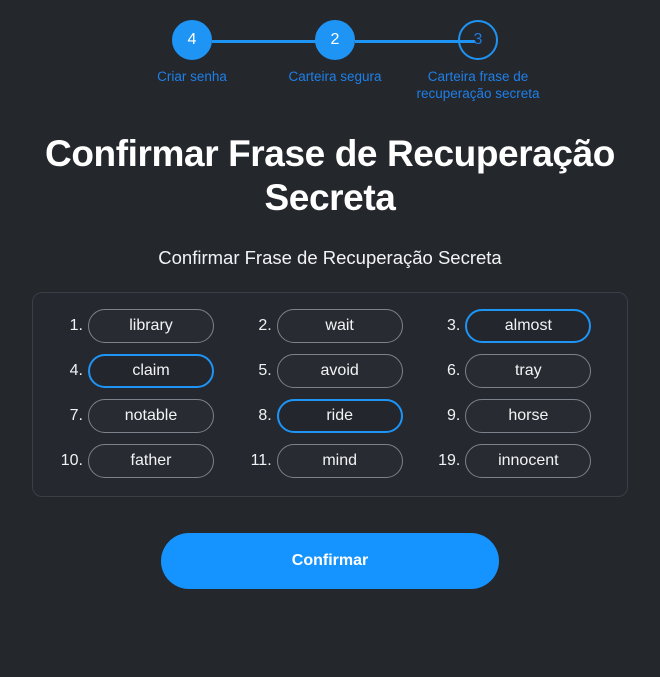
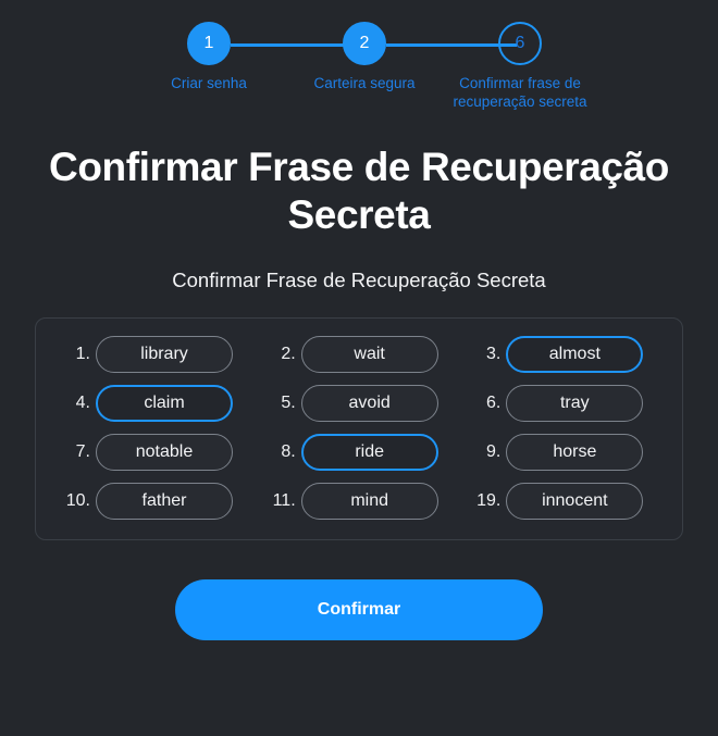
- 4
+ 1
  2
- 3
+ 6
  Criar senha
  Carteira segura
- Carteira frase de recuperação secreta
+ Confirmar frase de recuperação secreta
  Confirmar Frase de Recuperação Secreta
  Confirmar Frase de Recuperação Secreta
  1.
  library
  2.
  wait
  3.
  almost
  4.
  claim
  5.
  avoid
  6.
  tray
  7.
  notable
  8.
  ride
  9.
  horse
  10.
  father
  11.
  mind
  19.
  innocent
  Confirmar
